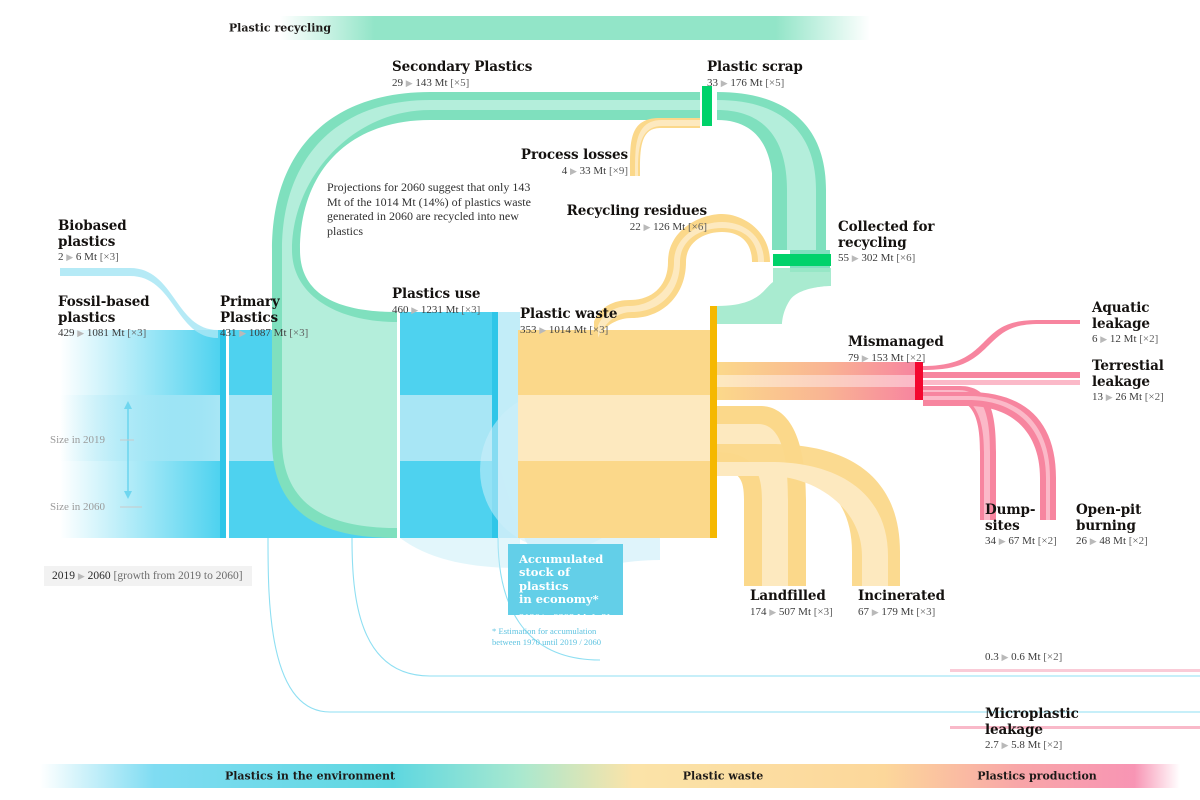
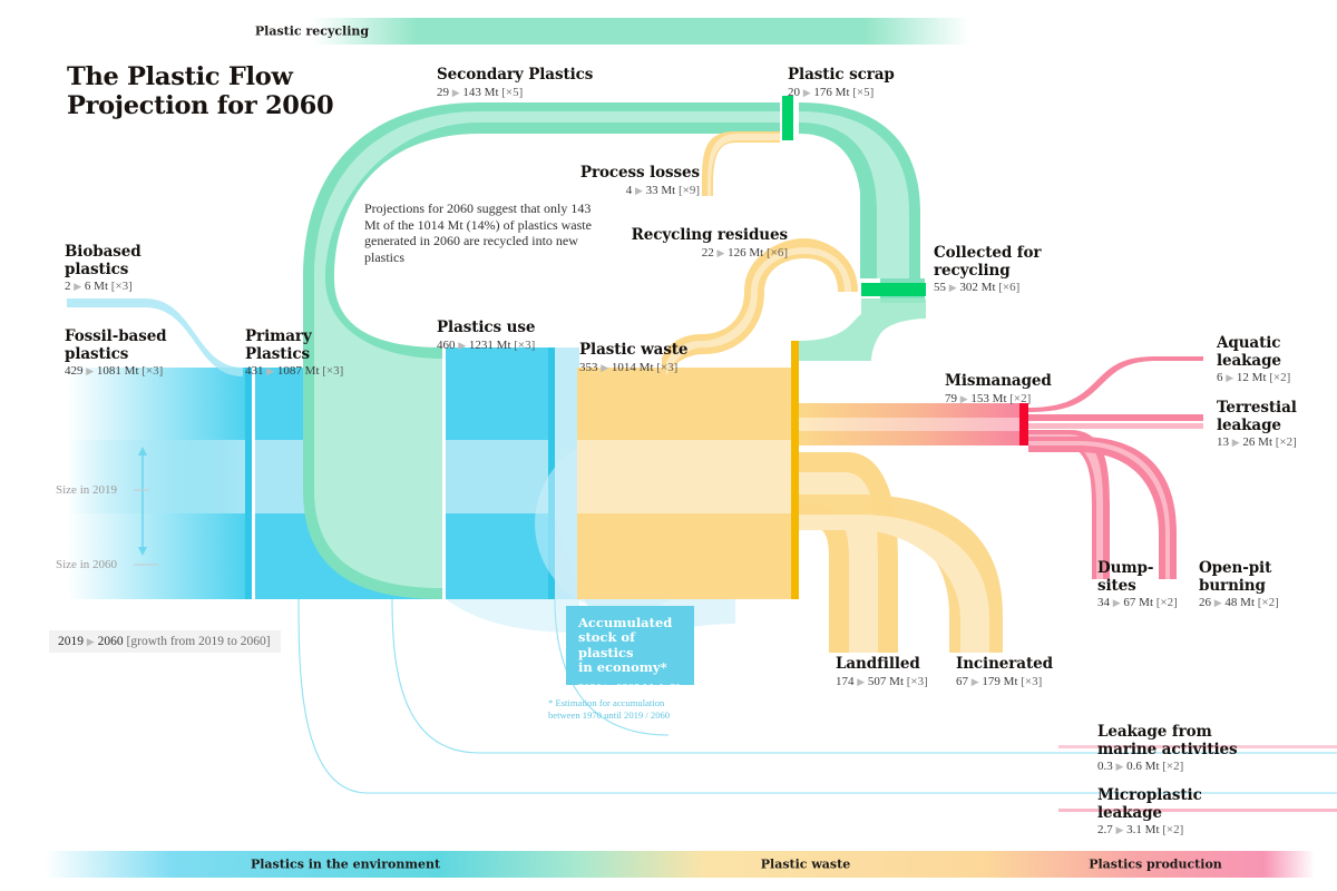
  Plastic recycling
  Plastics in the environment
  Plastic waste
  Plastics production
+ The Plastic Flow
+ Projection for 2060
  Projections for 2060 suggest that only 143 Mt of the 1014 Mt (14%) of plastics waste generated in 2060 are recycled into new plastics
  Size in 2019
  Size in 2060
  2019 ▶ 2060 [growth from 2019 to 2060]
  Accumulated
  stock of plastics
  in economy*
  3120 ▶ 9293 Mt [×3]
  * Estimation for accumulation
  between 1970 until 2019 / 2060
  Biobased
  plastics
  2 ▶ 6 Mt [×3]
  Fossil-based
  plastics
  429 ▶ 1081 Mt [×3]
  Primary
  Plastics
  431 ▶ 1087 Mt [×3]
  Plastics use
  460 ▶ 1231 Mt [×3]
  Plastic waste
  353 ▶ 1014 Mt [×3]
  Secondary Plastics
  29 ▶ 143 Mt [×5]
  Plastic scrap
- 33 ▶ 176 Mt [×5]
+ 20 ▶ 176 Mt [×5]
  Process losses
  4 ▶ 33 Mt [×9]
  Recycling residues
  22 ▶ 126 Mt [×6]
  Collected for
  recycling
  55 ▶ 302 Mt [×6]
  Mismanaged
  79 ▶ 153 Mt [×2]
  Aquatic
  leakage
  6 ▶ 12 Mt [×2]
  Terrestial
  leakage
  13 ▶ 26 Mt [×2]
  Dump-
  sites
  34 ▶ 67 Mt [×2]
  Open-pit
  burning
  26 ▶ 48 Mt [×2]
  Landfilled
  174 ▶ 507 Mt [×3]
  Incinerated
  67 ▶ 179 Mt [×3]
+ Leakage from
+ marine activities
  0.3 ▶ 0.6 Mt [×2]
  Microplastic
  leakage
- 2.7 ▶ 5.8 Mt [×2]
+ 2.7 ▶ 3.1 Mt [×2]
